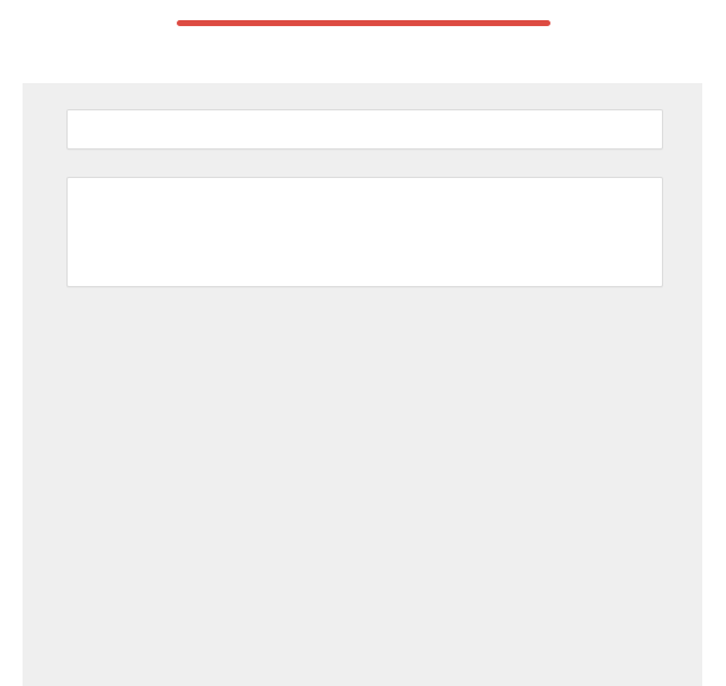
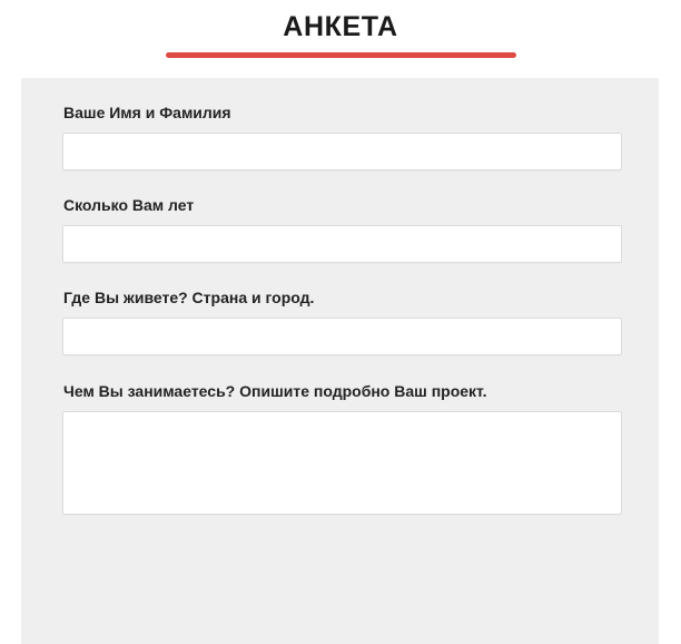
+ АНКЕТА
+ Ваше Имя и Фамилия
+ Сколько Вам лет
+ Где Вы живете? Страна и город.
+ Чем Вы занимаетесь? Опишите подробно Ваш проект.
